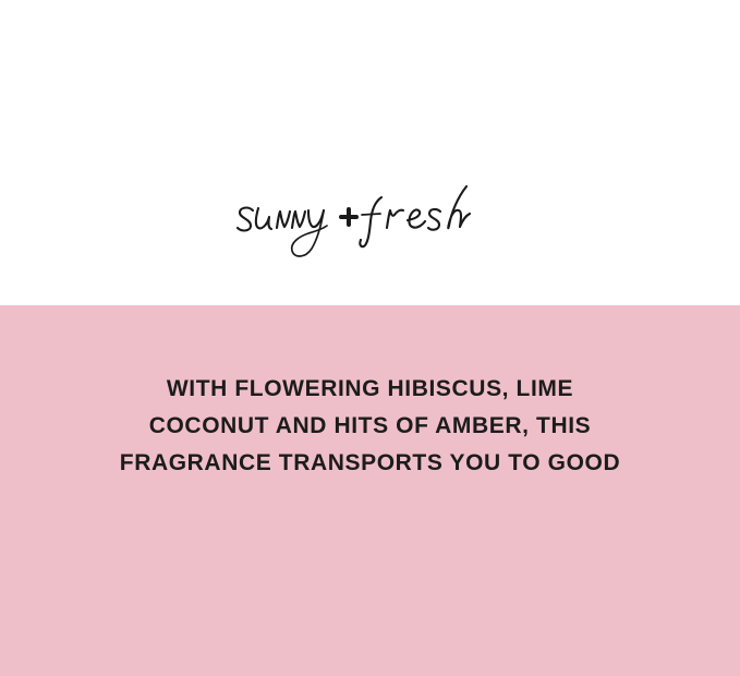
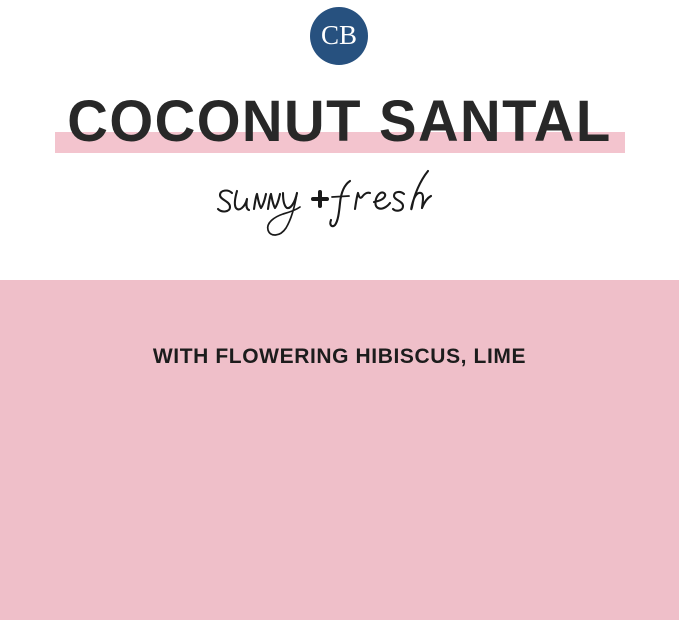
+ CB
+ COCONUT SANTAL
  WITH FLOWERING HIBISCUS, LIME
- COCONUT AND HITS OF AMBER, THIS
- FRAGRANCE TRANSPORTS YOU TO GOOD
